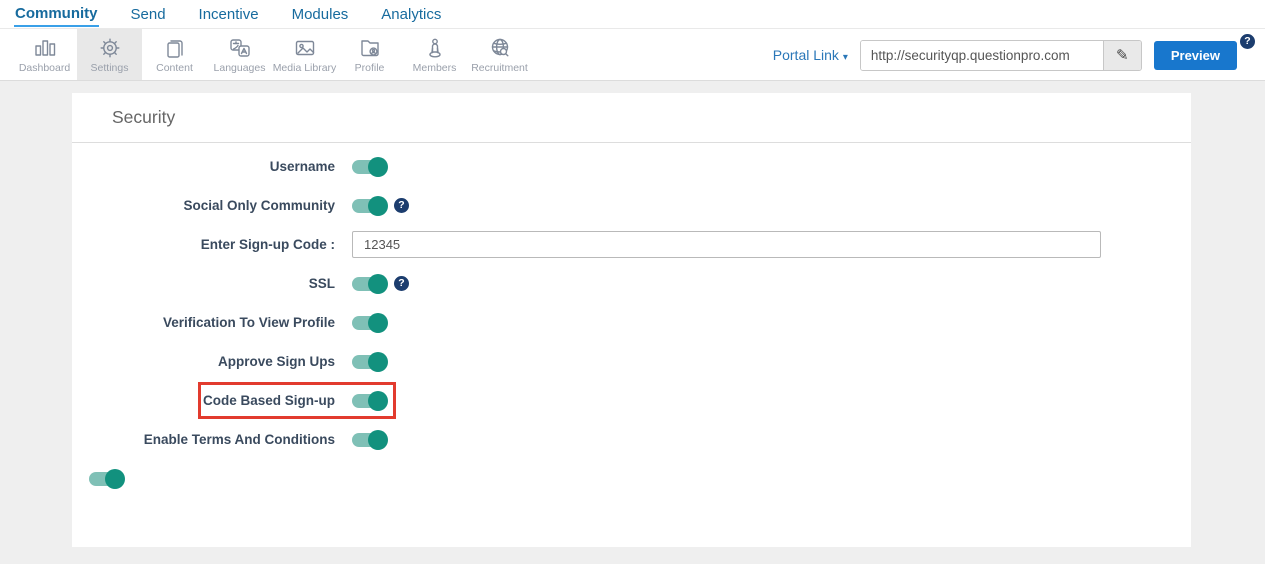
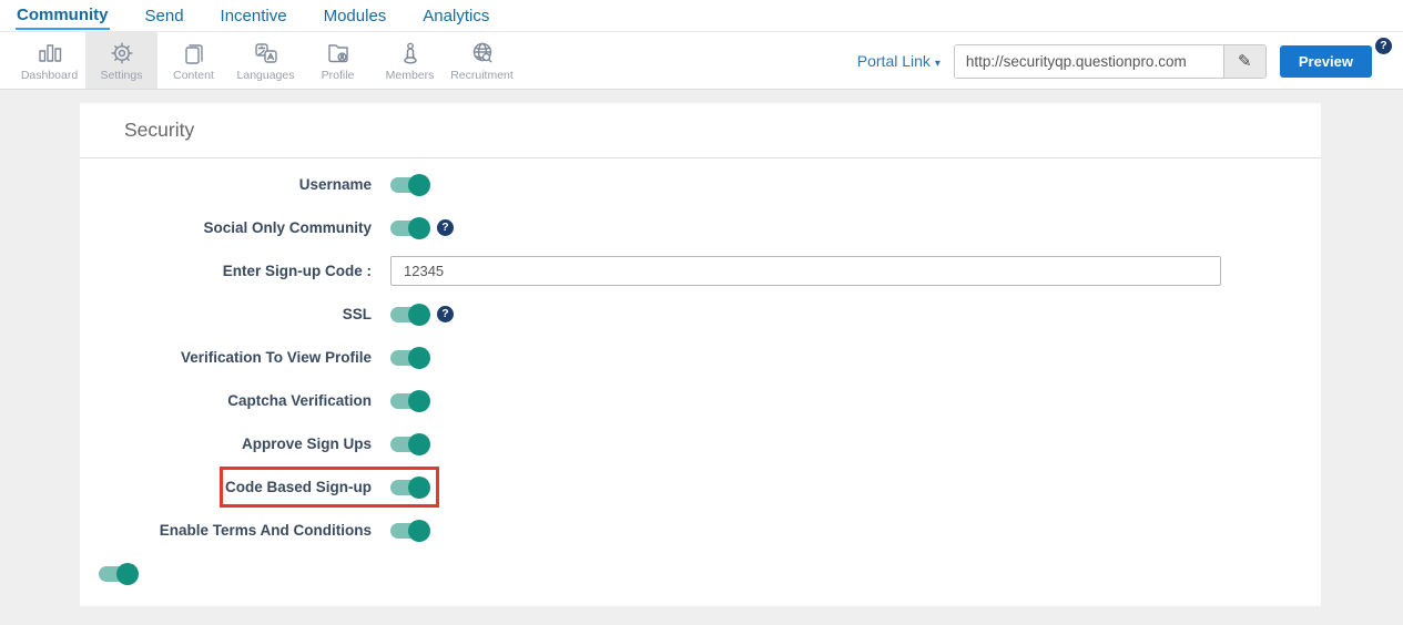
  Community
  Send
  Incentive
  Modules
  Analytics
  Dashboard
  Settings
  Content
  Languages
- Media Library
  Profile
  Members
  Recruitment
  Portal Link ▾
  http://securityqp.questionpro.com
  ✎
  Preview
  ?
  Security
  Username
  Social Only Community
  ?
  Enter Sign-up Code :
  12345
  SSL
  ?
  Verification To View Profile
+ Captcha Verification
  Approve Sign Ups
  Code Based Sign-up
  Enable Terms And Conditions
